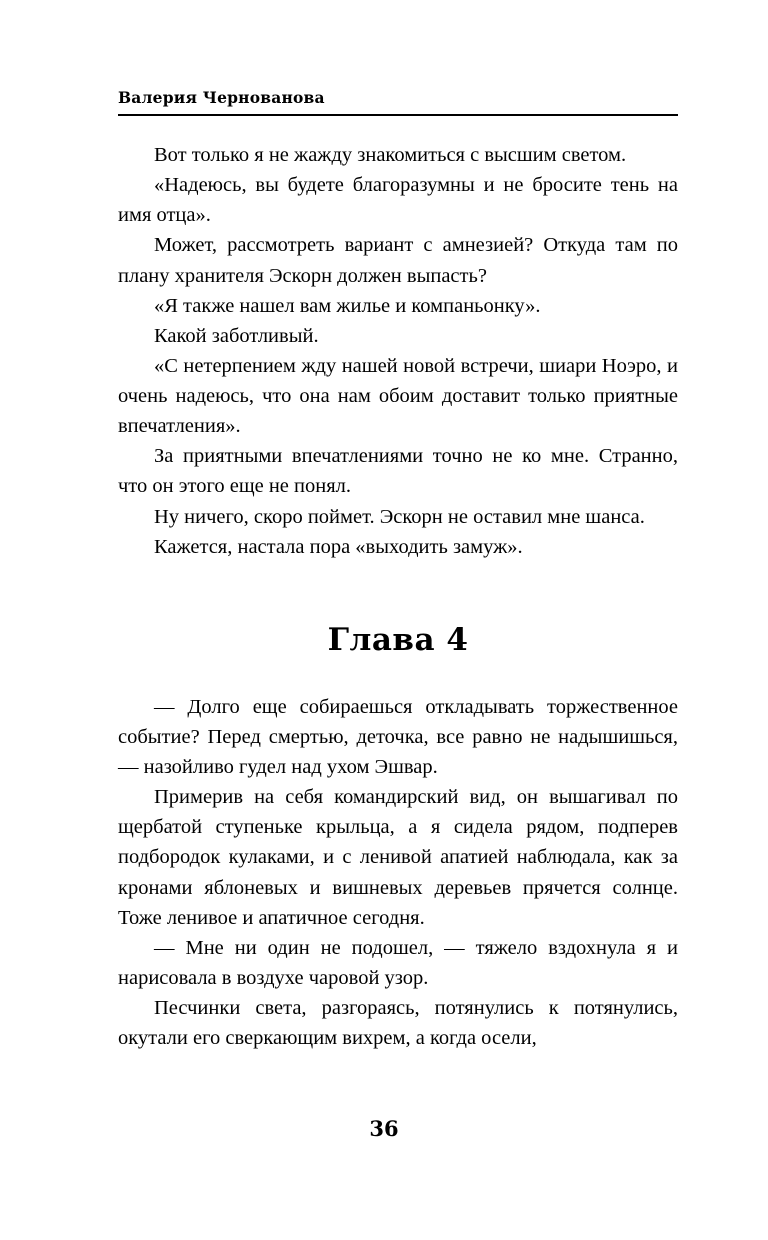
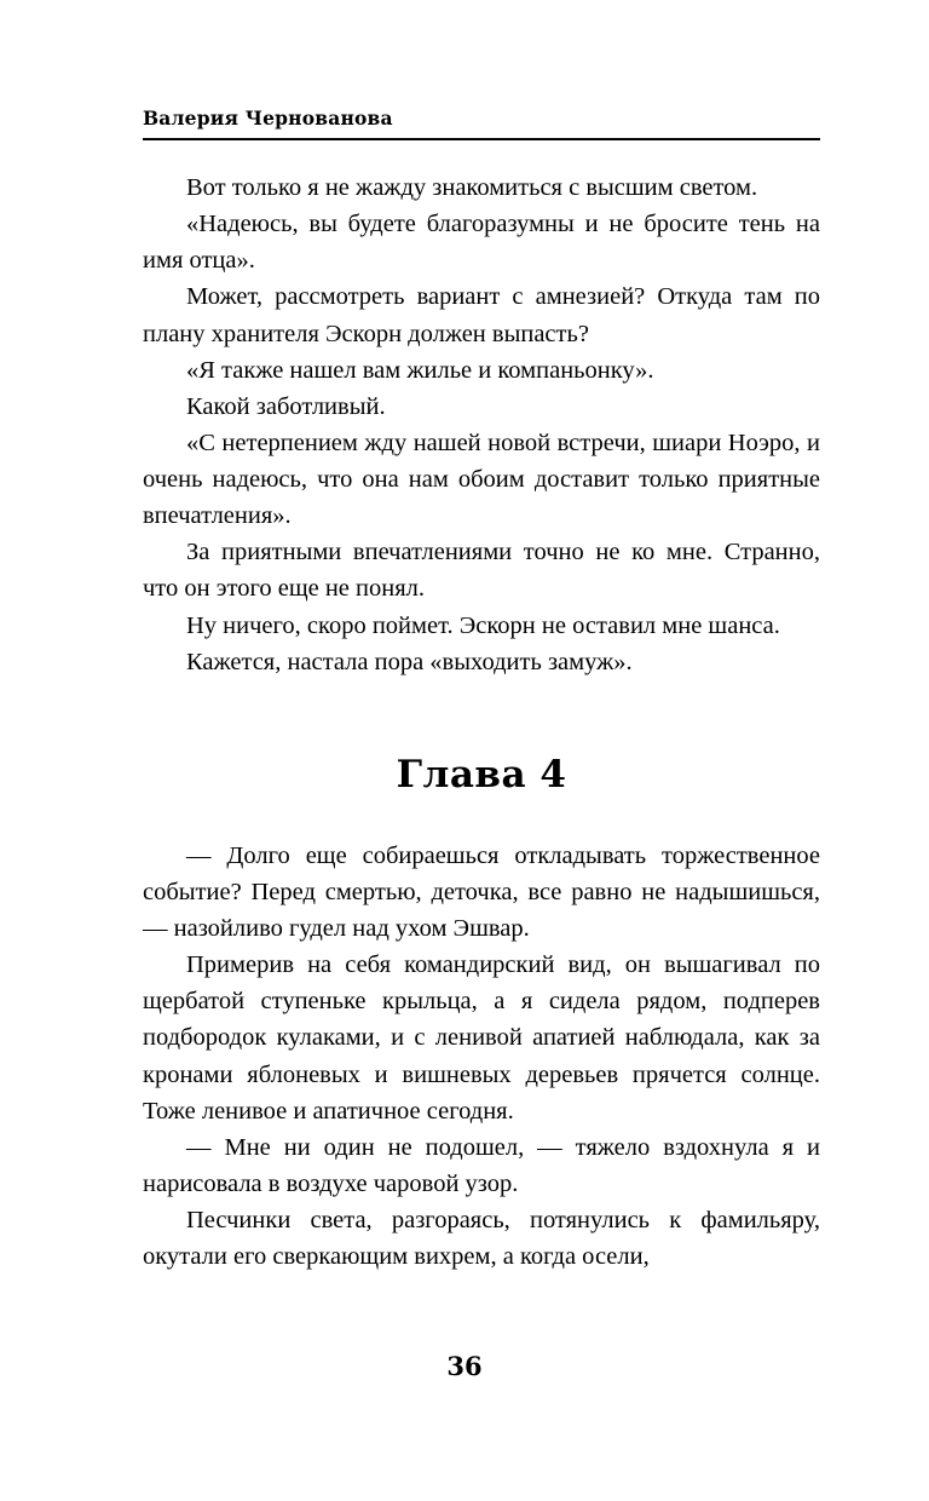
  Валерия Чернованова
  Вот только я не жажду знакомиться с высшим светом.
  «Надеюсь, вы будете благоразумны и не бросите тень на имя отца».
  Может, рассмотреть вариант с амнезией? Откуда там по плану хранителя Эскорн должен выпасть?
  «Я также нашел вам жилье и компаньонку».
  Какой заботливый.
  «С нетерпением жду нашей новой встречи, шиари Ноэро, и очень надеюсь, что она нам обоим доставит только приятные впечатления».
  За приятными впечатлениями точно не ко мне. Странно, что он этого еще не понял.
  Ну ничего, скоро поймет. Эскорн не оставил мне шанса.
  Кажется, настала пора «выходить замуж».
  Глава 4
  — Долго еще собираешься откладывать торжественное событие? Перед смертью, деточка, все равно не надышишься, — назойливо гудел над ухом Эшвар.
  Примерив на себя командирский вид, он вышагивал по щербатой ступеньке крыльца, а я сидела рядом, подперев подбородок кулаками, и с ленивой апатией наблюдала, как за кронами яблоневых и вишневых деревьев прячется солнце. Тоже ленивое и апатичное сегодня.
  — Мне ни один не подошел, — тяжело вздохнула я и нарисовала в воздухе чаровой узор.
- Песчинки света, разгораясь, потянулись к потянулись, окутали его сверкающим вихрем, а когда осели,
+ Песчинки света, разгораясь, потянулись к фамильяру, окутали его сверкающим вихрем, а когда осели,
  36
